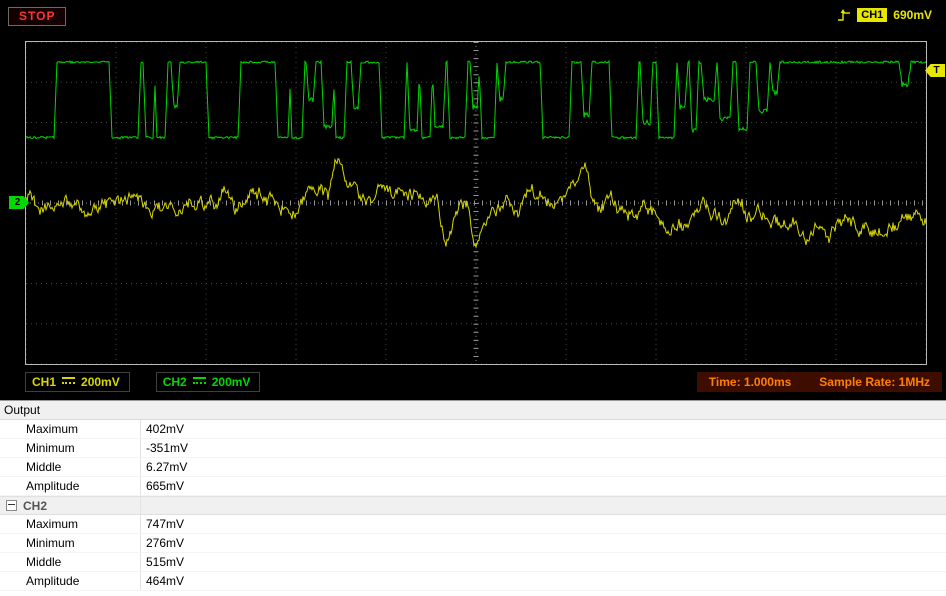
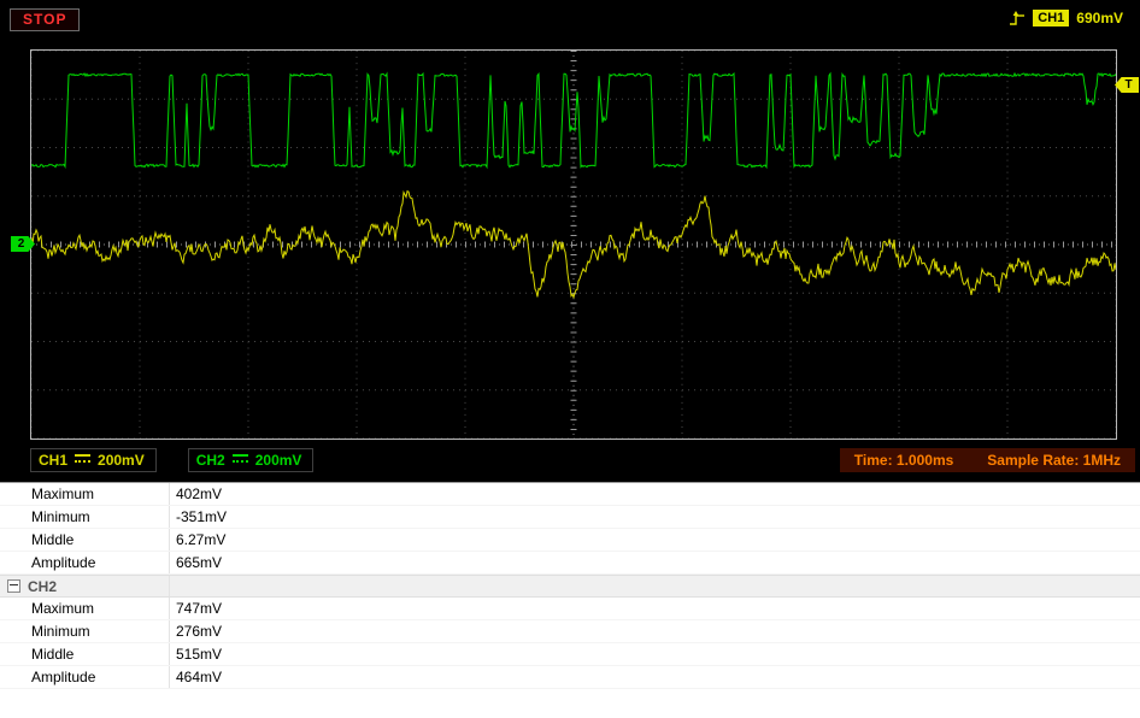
  STOP
  CH1
  690mV
  2
  T
  CH1
  200mV
  CH2
  200mV
  Time: 1.000ms
  Sample Rate: 1MHz
- Output
  Maximum
  402mV
  Minimum
  -351mV
  Middle
  6.27mV
  Amplitude
  665mV
  CH2
  Maximum
  747mV
  Minimum
  276mV
  Middle
  515mV
  Amplitude
  464mV
